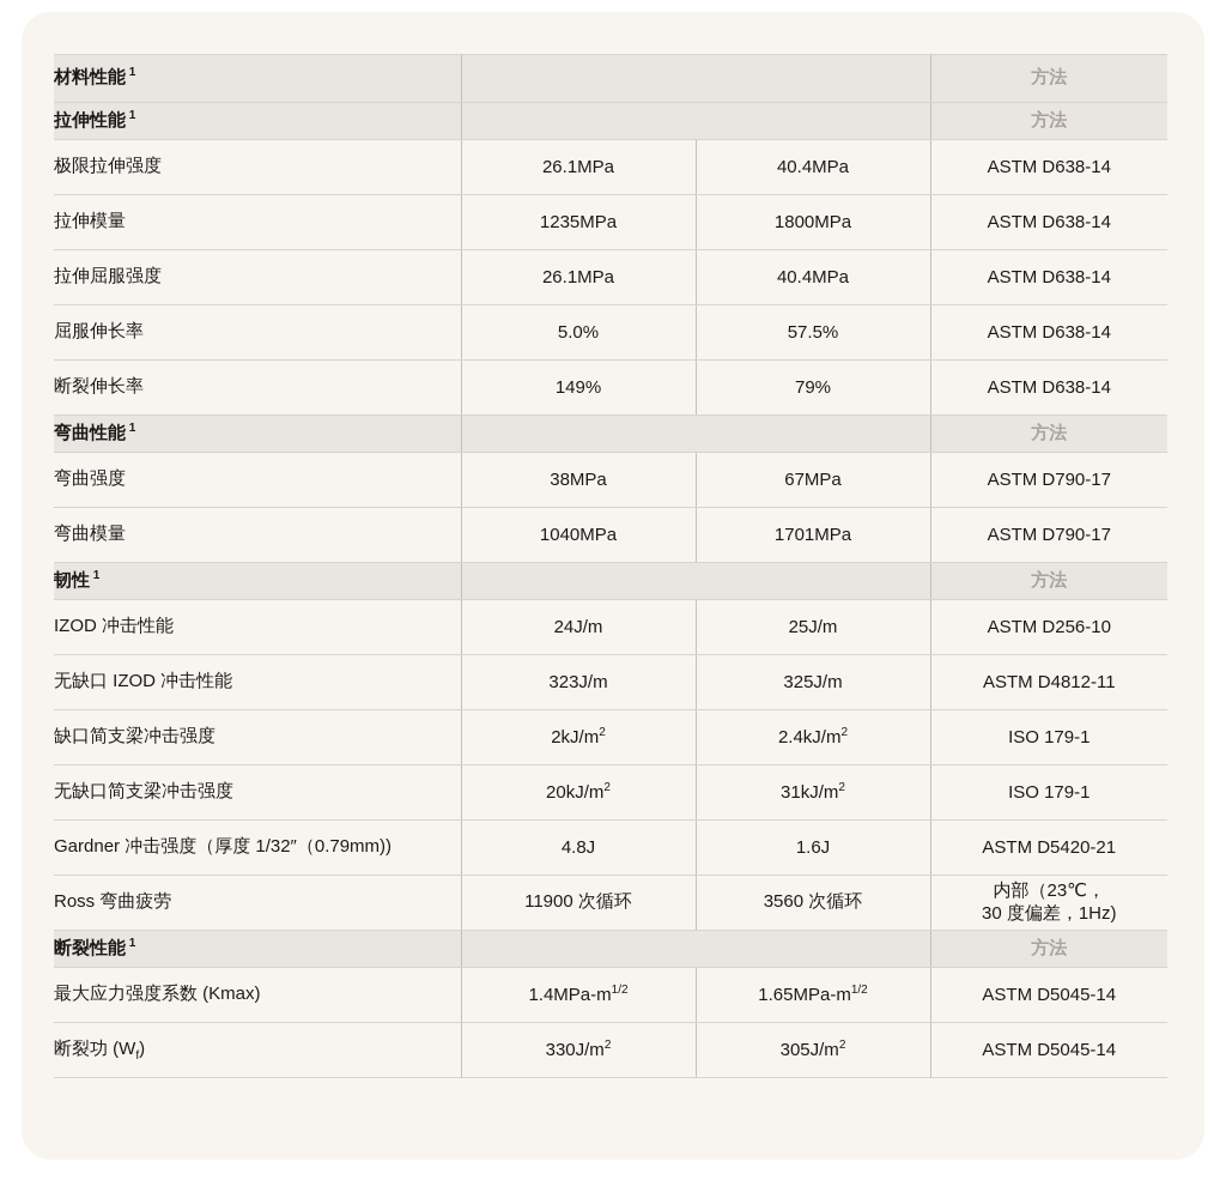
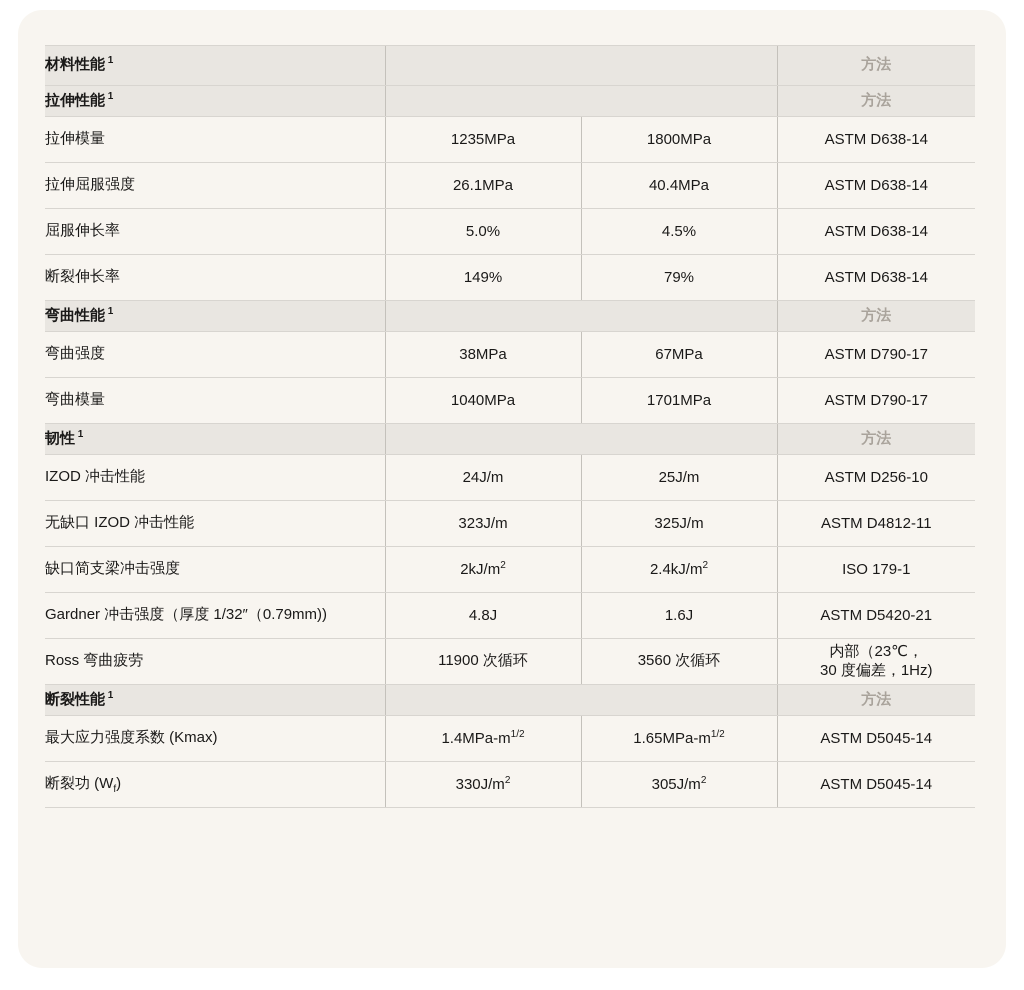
  材料性能 1		方法
  拉伸性能 1		方法
- 极限拉伸强度	26.1MPa	40.4MPa	ASTM D638-14
  拉伸模量	1235MPa	1800MPa	ASTM D638-14
  拉伸屈服强度	26.1MPa	40.4MPa	ASTM D638-14
- 屈服伸长率	5.0%	57.5%	ASTM D638-14
+ 屈服伸长率	5.0%	4.5%	ASTM D638-14
  断裂伸长率	149%	79%	ASTM D638-14
  弯曲性能 1		方法
  弯曲强度	38MPa	67MPa	ASTM D790-17
  弯曲模量	1040MPa	1701MPa	ASTM D790-17
  韧性 1		方法
  IZOD 冲击性能	24J/m	25J/m	ASTM D256-10
  无缺口 IZOD 冲击性能	323J/m	325J/m	ASTM D4812-11
  缺口简支梁冲击强度	2kJ/m2	2.4kJ/m2	ISO 179-1
- 无缺口简支梁冲击强度	20kJ/m2	31kJ/m2	ISO 179-1
  Gardner 冲击强度（厚度 1/32″（0.79mm))	4.8J	1.6J	ASTM D5420-21
  Ross 弯曲疲劳	11900 次循环	3560 次循环	内部（23℃，30 度偏差，1Hz)
  断裂性能 1		方法
  最大应力强度系数 (Kmax)	1.4MPa-m1/2	1.65MPa-m1/2	ASTM D5045-14
  断裂功 (Wf)	330J/m2	305J/m2	ASTM D5045-14
